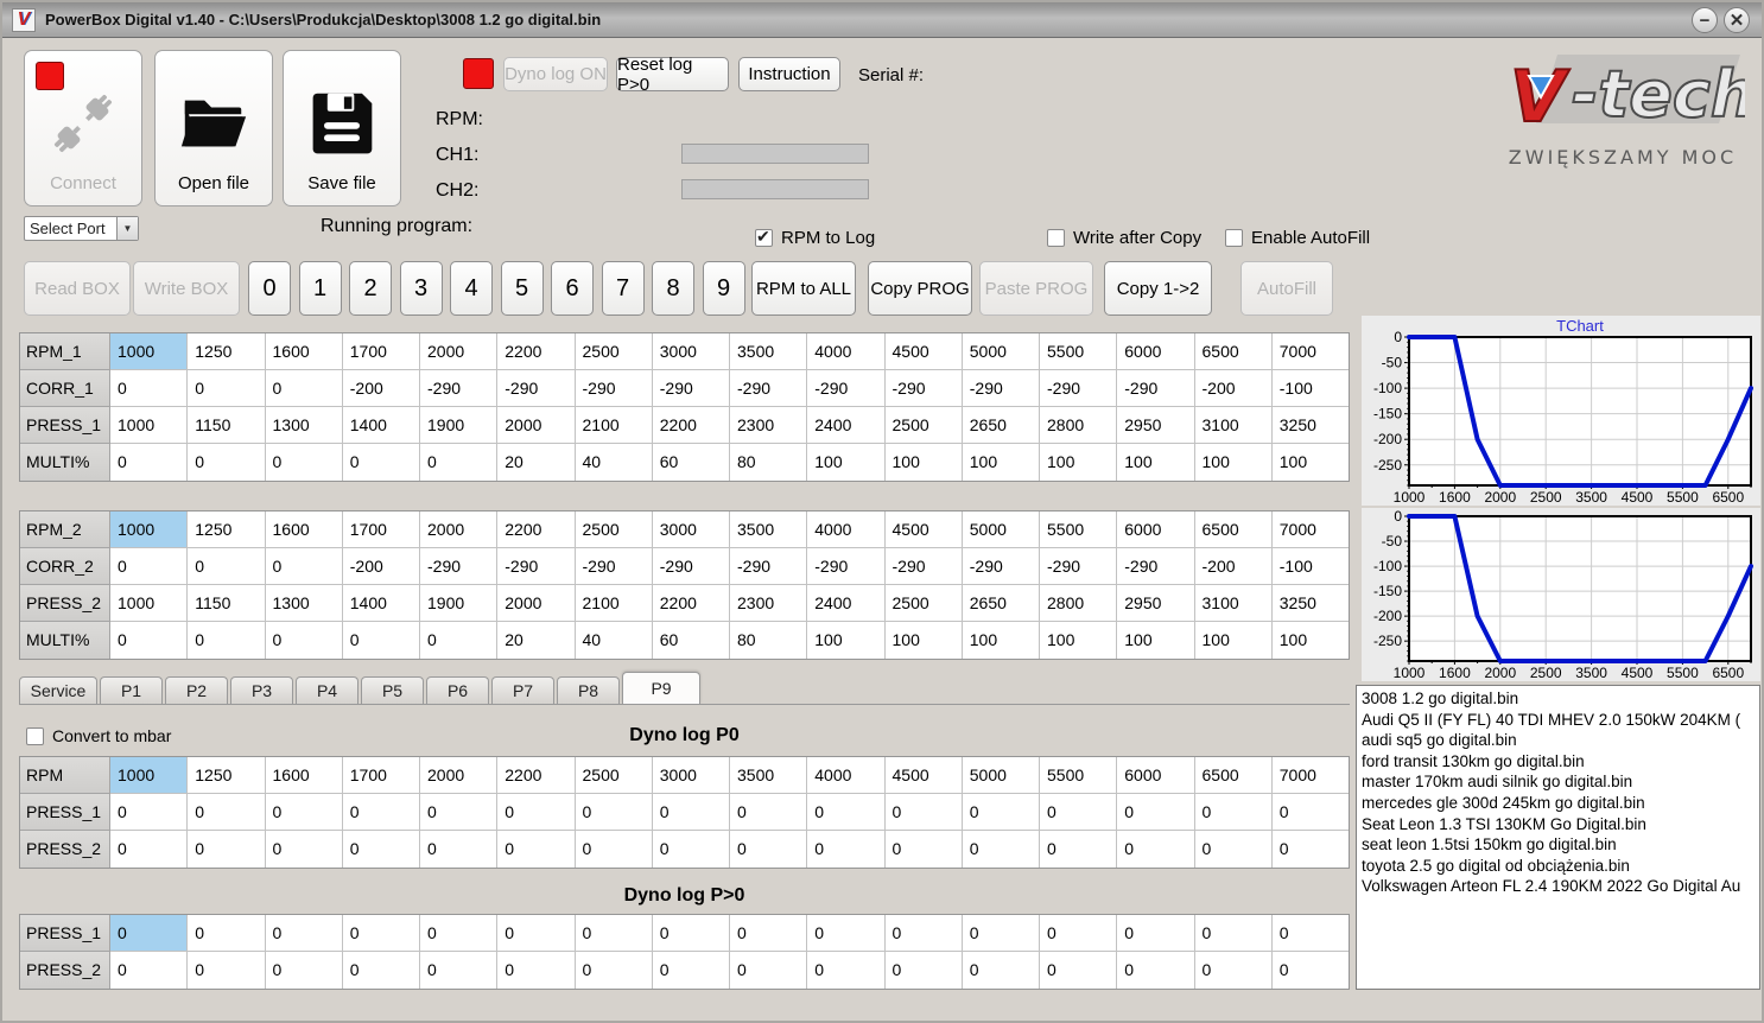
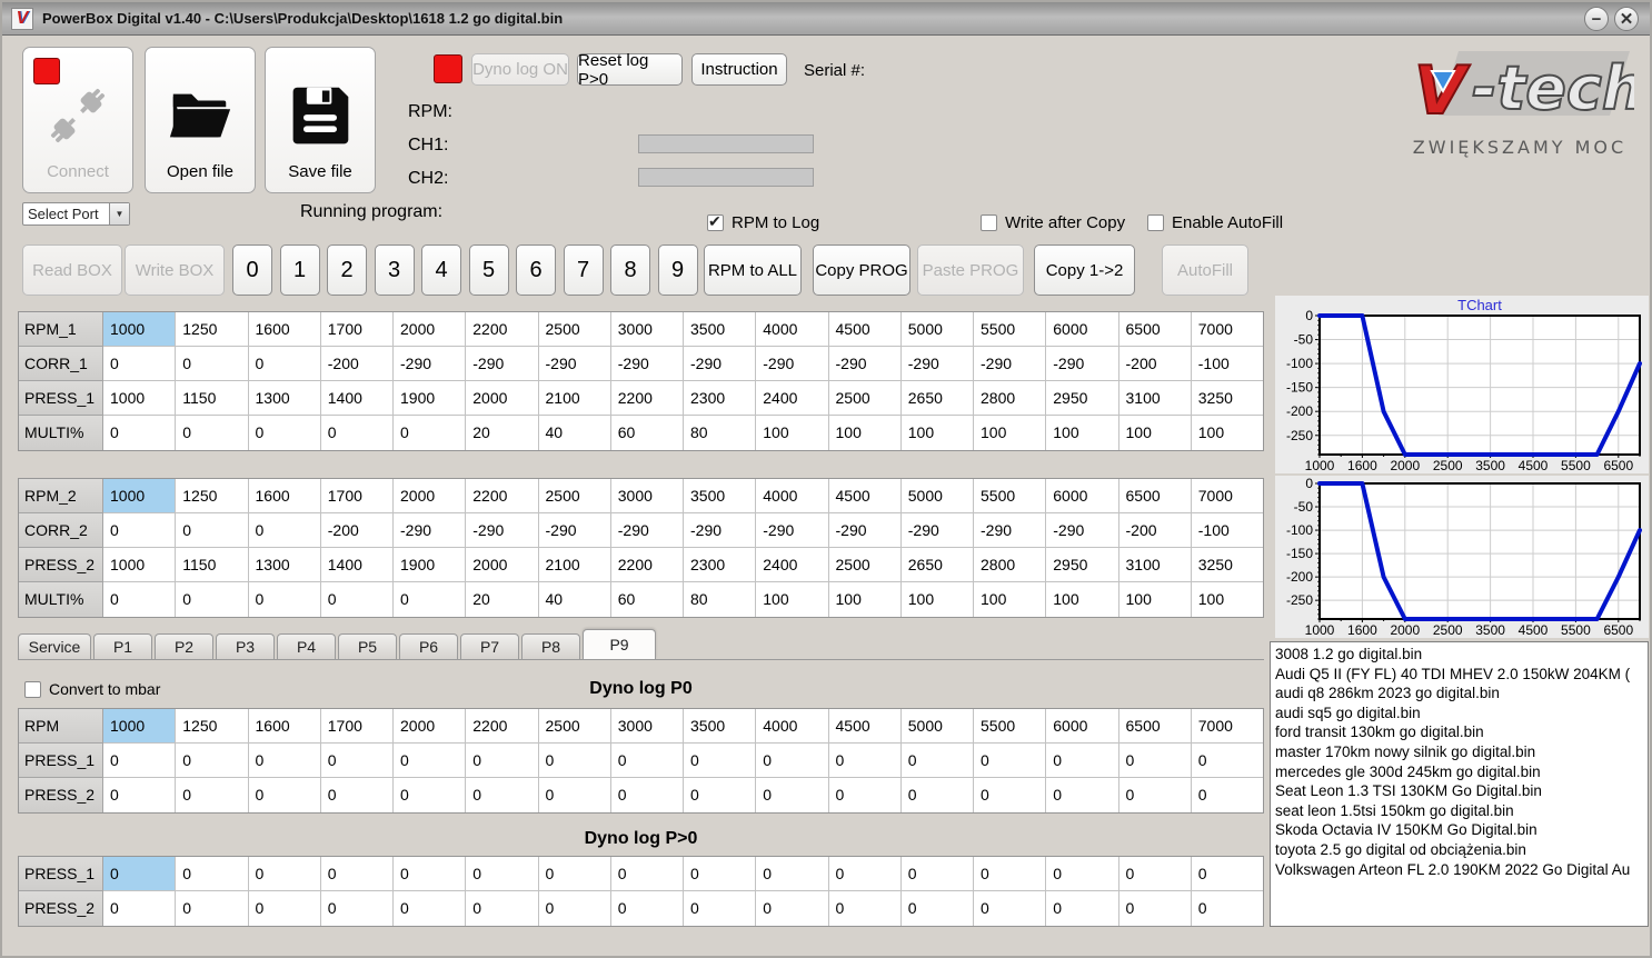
  V
- PowerBox Digital v1.40 - C:\Users\Produkcja\Desktop\3008 1.2 go digital.bin
+ PowerBox Digital v1.40 - C:\Users\Produkcja\Desktop\1618 1.2 go digital.bin
  −
  ✕
  Connect
  Open file
  Save file
  Dyno log ON
  Reset log P>0
  Instruction
  Serial #:
  RPM:
  CH1:
  CH2:
  Select Port
  ▼
  Running program:
  RPM to Log
  Write after Copy
  Enable AutoFill
  Read BOX
  Write BOX
  0
  1
  2
  3
  4
  5
  6
  7
  8
  9
  RPM to ALL
  Copy PROG
  Paste PROG
  Copy 1->2
  AutoFill
  RPM_1
  1000
  1250
  1600
  1700
  2000
  2200
  2500
  3000
  3500
  4000
  4500
  5000
  5500
  6000
  6500
  7000
  CORR_1
  0
  0
  0
  -200
  -290
  -290
  -290
  -290
  -290
  -290
  -290
  -290
  -290
  -290
  -200
  -100
  PRESS_1
  1000
  1150
  1300
  1400
  1900
  2000
  2100
  2200
  2300
  2400
  2500
  2650
  2800
  2950
  3100
  3250
  MULTI%
  0
  0
  0
  0
  0
  20
  40
  60
  80
  100
  100
  100
  100
  100
  100
  100
  RPM_2
  1000
  1250
  1600
  1700
  2000
  2200
  2500
  3000
  3500
  4000
  4500
  5000
  5500
  6000
  6500
  7000
  CORR_2
  0
  0
  0
  -200
  -290
  -290
  -290
  -290
  -290
  -290
  -290
  -290
  -290
  -290
  -200
  -100
  PRESS_2
  1000
  1150
  1300
  1400
  1900
  2000
  2100
  2200
  2300
  2400
  2500
  2650
  2800
  2950
  3100
  3250
  MULTI%
  0
  0
  0
  0
  0
  20
  40
  60
  80
  100
  100
  100
  100
  100
  100
  100
  Service
  P1
  P2
  P3
  P4
  P5
  P6
  P7
  P8
  P9
  Convert to mbar
  Dyno log P0
  RPM
  1000
  1250
  1600
  1700
  2000
  2200
  2500
  3000
  3500
  4000
  4500
  5000
  5500
  6000
  6500
  7000
  PRESS_1
  0
  0
  0
  0
  0
  0
  0
  0
  0
  0
  0
  0
  0
  0
  0
  0
  PRESS_2
  0
  0
  0
  0
  0
  0
  0
  0
  0
  0
  0
  0
  0
  0
  0
  0
  Dyno log P>0
  PRESS_1
  0
  0
  0
  0
  0
  0
  0
  0
  0
  0
  0
  0
  0
  0
  0
  0
  PRESS_2
  0
  0
  0
  0
  0
  0
  0
  0
  0
  0
  0
  0
  0
  0
  0
  0
  -tech
  V
  ZWIĘKSZAMY MOC
  0
  -50
  -100
  -150
  -200
  -250
  1000
  1600
  2000
  2500
  3500
  4500
  5500
  6500
  TChart
  0
  -50
  -100
  -150
  -200
  -250
  1000
  1600
  2000
  2500
  3500
  4500
  5500
  6500
  3008 1.2 go digital.bin
  Audi Q5 II (FY FL) 40 TDI MHEV 2.0 150kW 204KM (
+ audi q8 286km 2023 go digital.bin
  audi sq5 go digital.bin
  ford transit 130km go digital.bin
- master 170km audi silnik go digital.bin
+ master 170km nowy silnik go digital.bin
  mercedes gle 300d 245km go digital.bin
  Seat Leon 1.3 TSI 130KM Go Digital.bin
  seat leon 1.5tsi 150km go digital.bin
+ Skoda Octavia IV 150KM Go Digital.bin
  toyota 2.5 go digital od obciążenia.bin
- Volkswagen Arteon FL 2.4 190KM 2022 Go Digital Au
+ Volkswagen Arteon FL 2.0 190KM 2022 Go Digital Au
